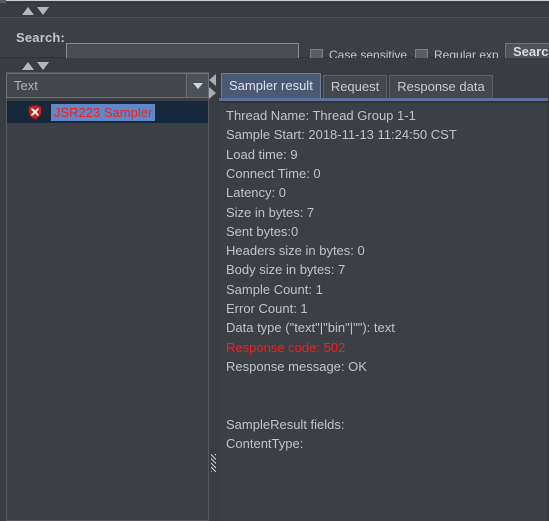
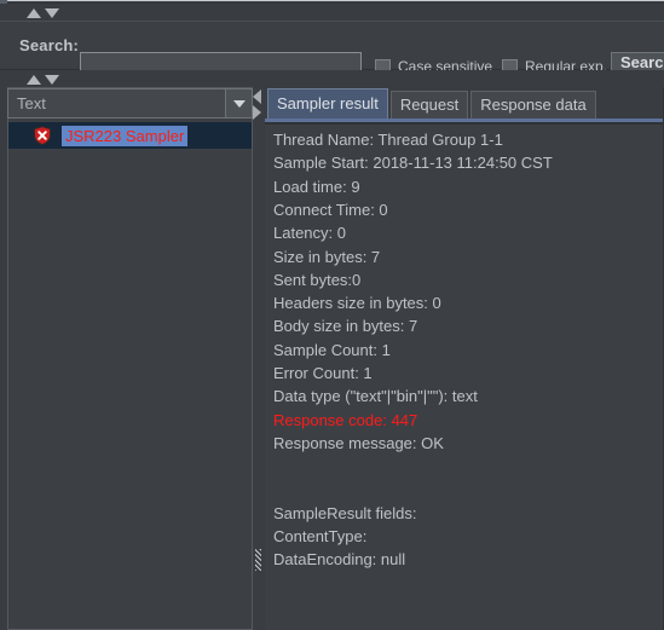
  Search:
  Case sensitive
  Regular exp.
  Searc
  Text
  JSR223 Sampler
  Sampler result
  Request
  Response data
  Thread Name: Thread Group 1-1
  Sample Start: 2018-11-13 11:24:50 CST
  Load time: 9
  Connect Time: 0
  Latency: 0
  Size in bytes: 7
  Sent bytes:0
  Headers size in bytes: 0
  Body size in bytes: 7
  Sample Count: 1
  Error Count: 1
  Data type ("text"|"bin"|""): text
- Response code: 502
+ Response code: 447
  Response message: OK
  SampleResult fields:
  ContentType:
+ DataEncoding: null
